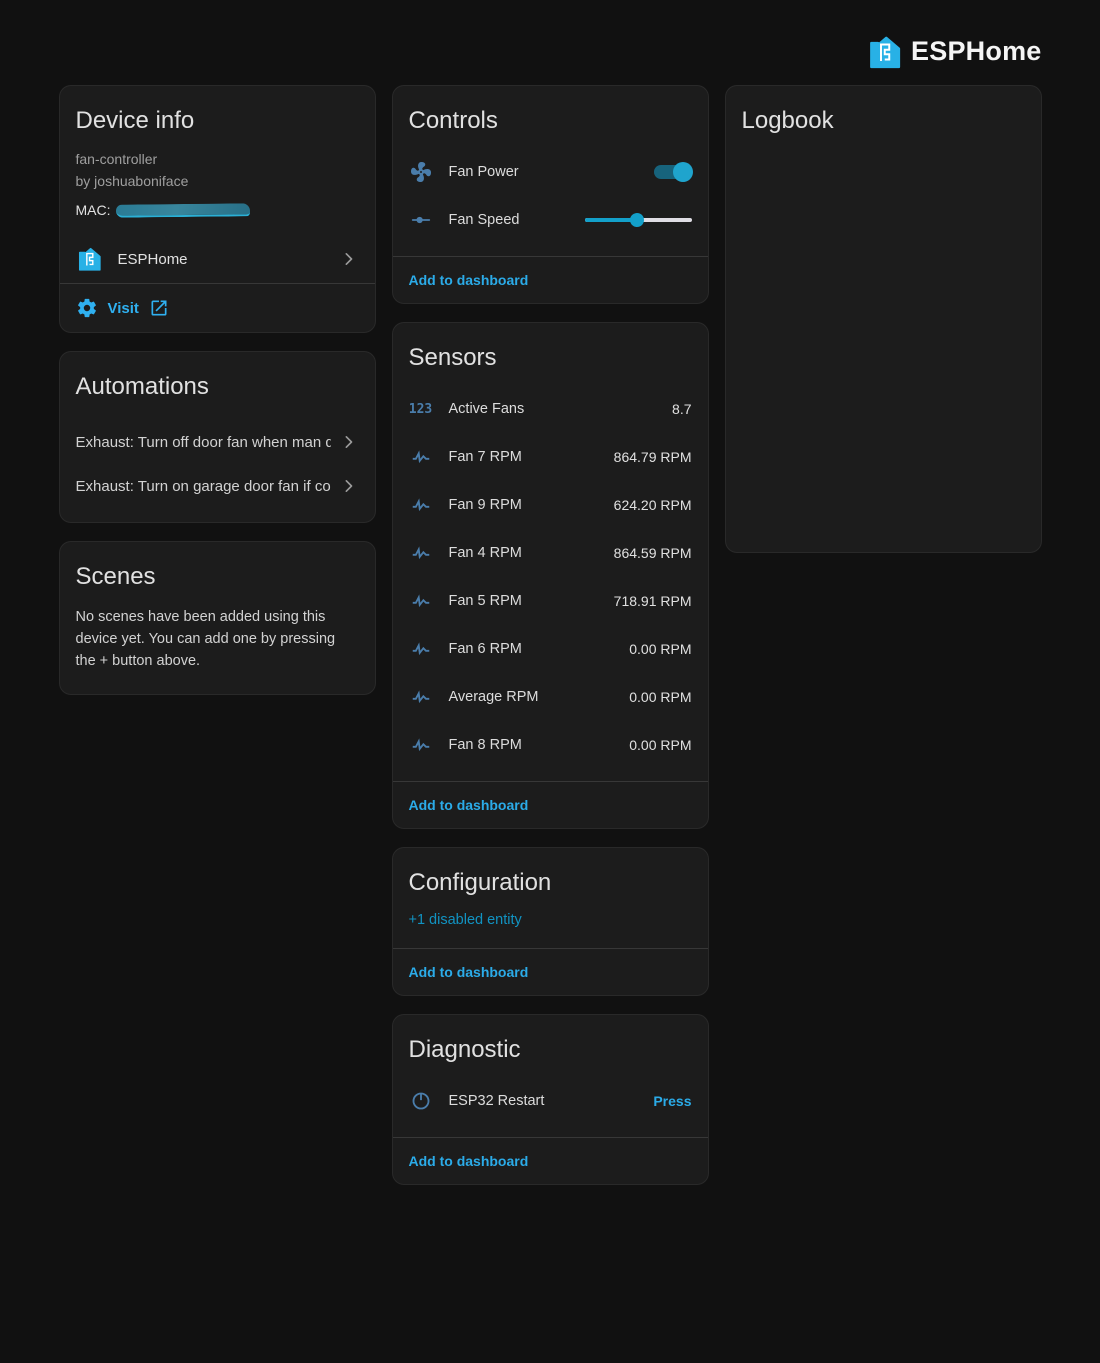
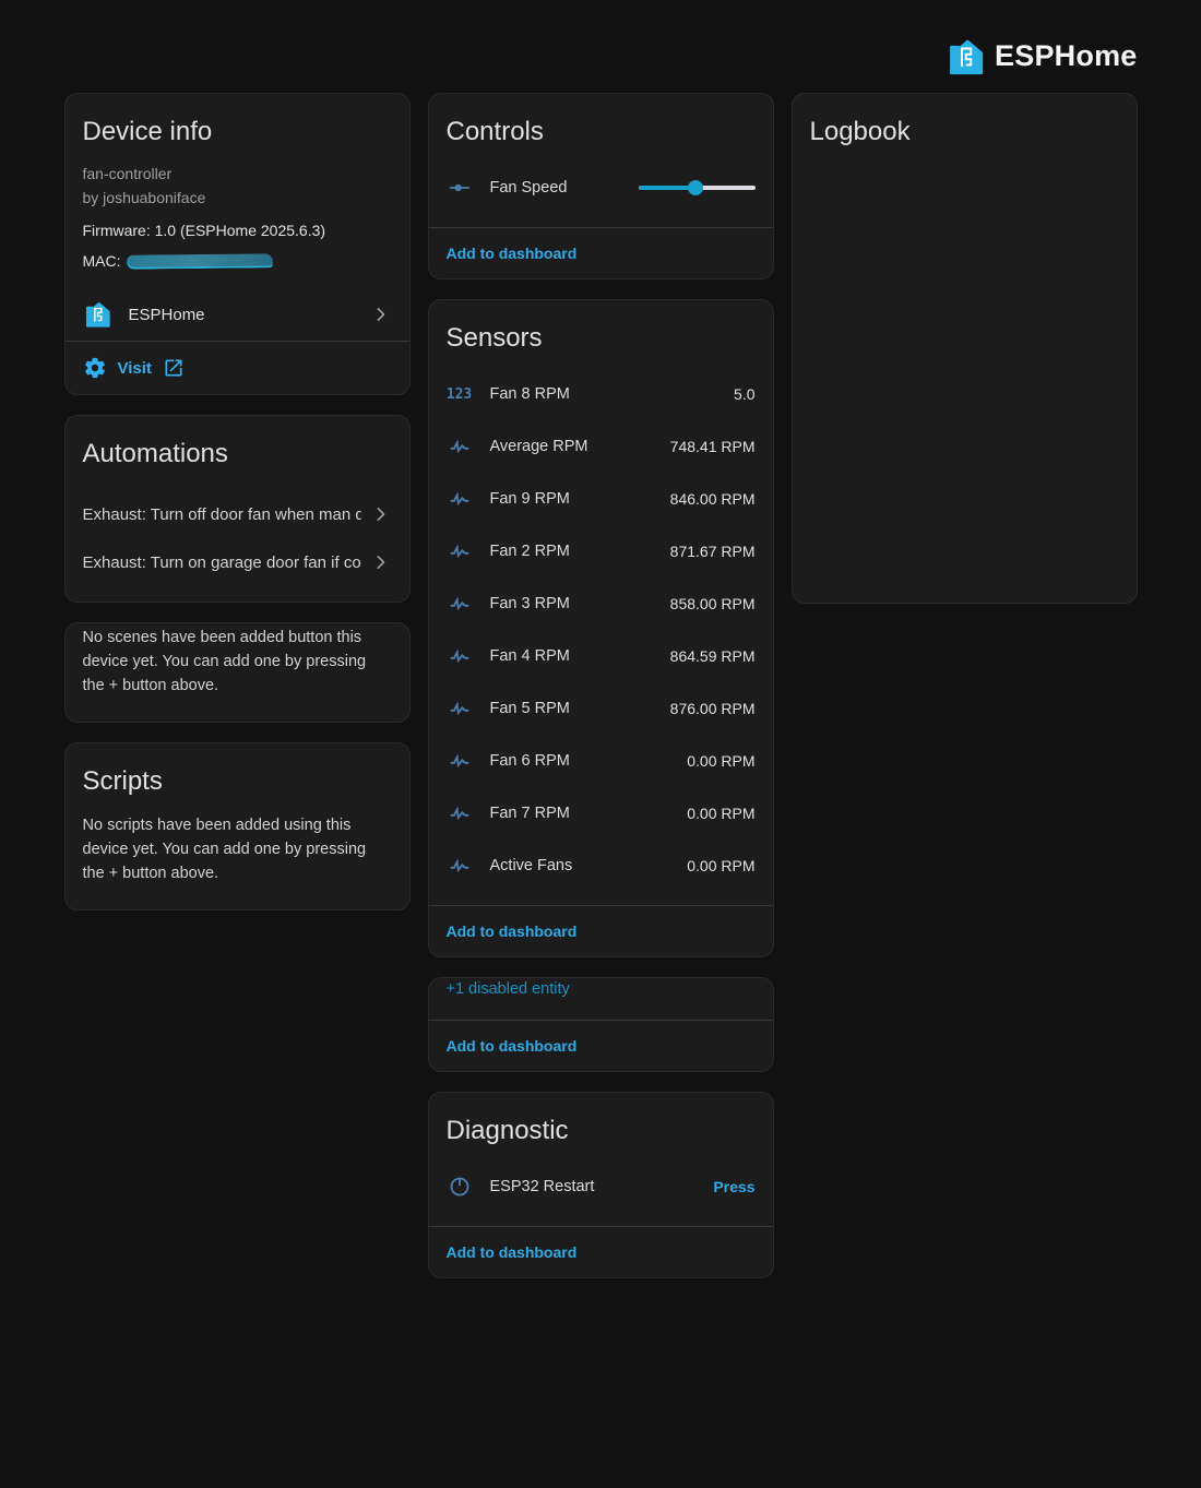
  ESPHome
  Device info
  fan-controller
  by joshuaboniface
+ Firmware: 1.0 (ESPHome 2025.6.3)
  MAC:
  ESPHome
  Visit
  Automations
  Exhaust: Turn off door fan when man d
  Exhaust: Turn on garage door fan if co
- Scenes
- No scenes have been added using this device yet. You can add one by pressing the + button above.
+ No scenes have been added button this device yet. You can add one by pressing the + button above.
+ Scripts
+ No scripts have been added using this device yet. You can add one by pressing the + button above.
  Controls
- Fan Power
  Fan Speed
  Add to dashboard
  Sensors
  123
- Active Fans
+ Fan 8 RPM
- 8.7
+ 5.0
- Fan 7 RPM
+ Average RPM
- 864.79 RPM
+ 748.41 RPM
  Fan 9 RPM
- 624.20 RPM
+ 846.00 RPM
+ Fan 2 RPM
+ 871.67 RPM
+ Fan 3 RPM
+ 858.00 RPM
  Fan 4 RPM
  864.59 RPM
  Fan 5 RPM
- 718.91 RPM
+ 876.00 RPM
  Fan 6 RPM
  0.00 RPM
- Average RPM
+ Fan 7 RPM
  0.00 RPM
- Fan 8 RPM
+ Active Fans
  0.00 RPM
  Add to dashboard
- Configuration
  +1 disabled entity
  Add to dashboard
  Diagnostic
  ESP32 Restart
  Press
  Add to dashboard
  Logbook
